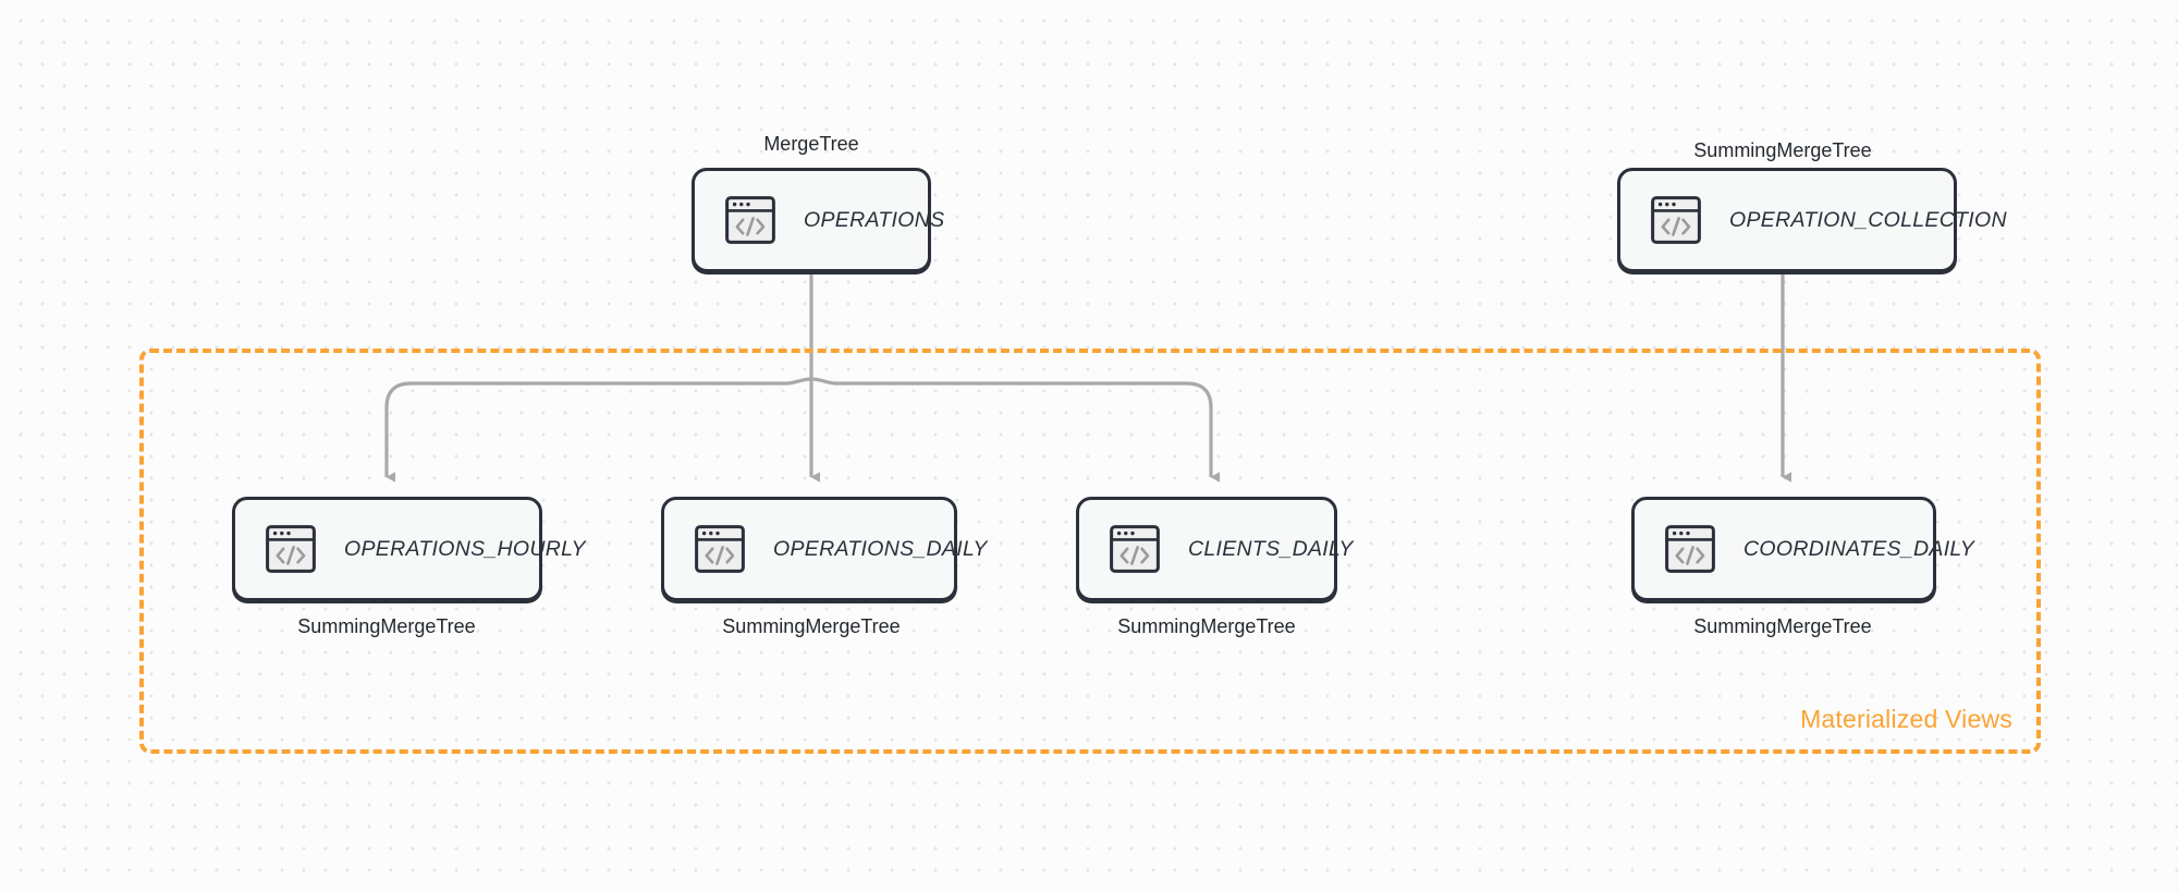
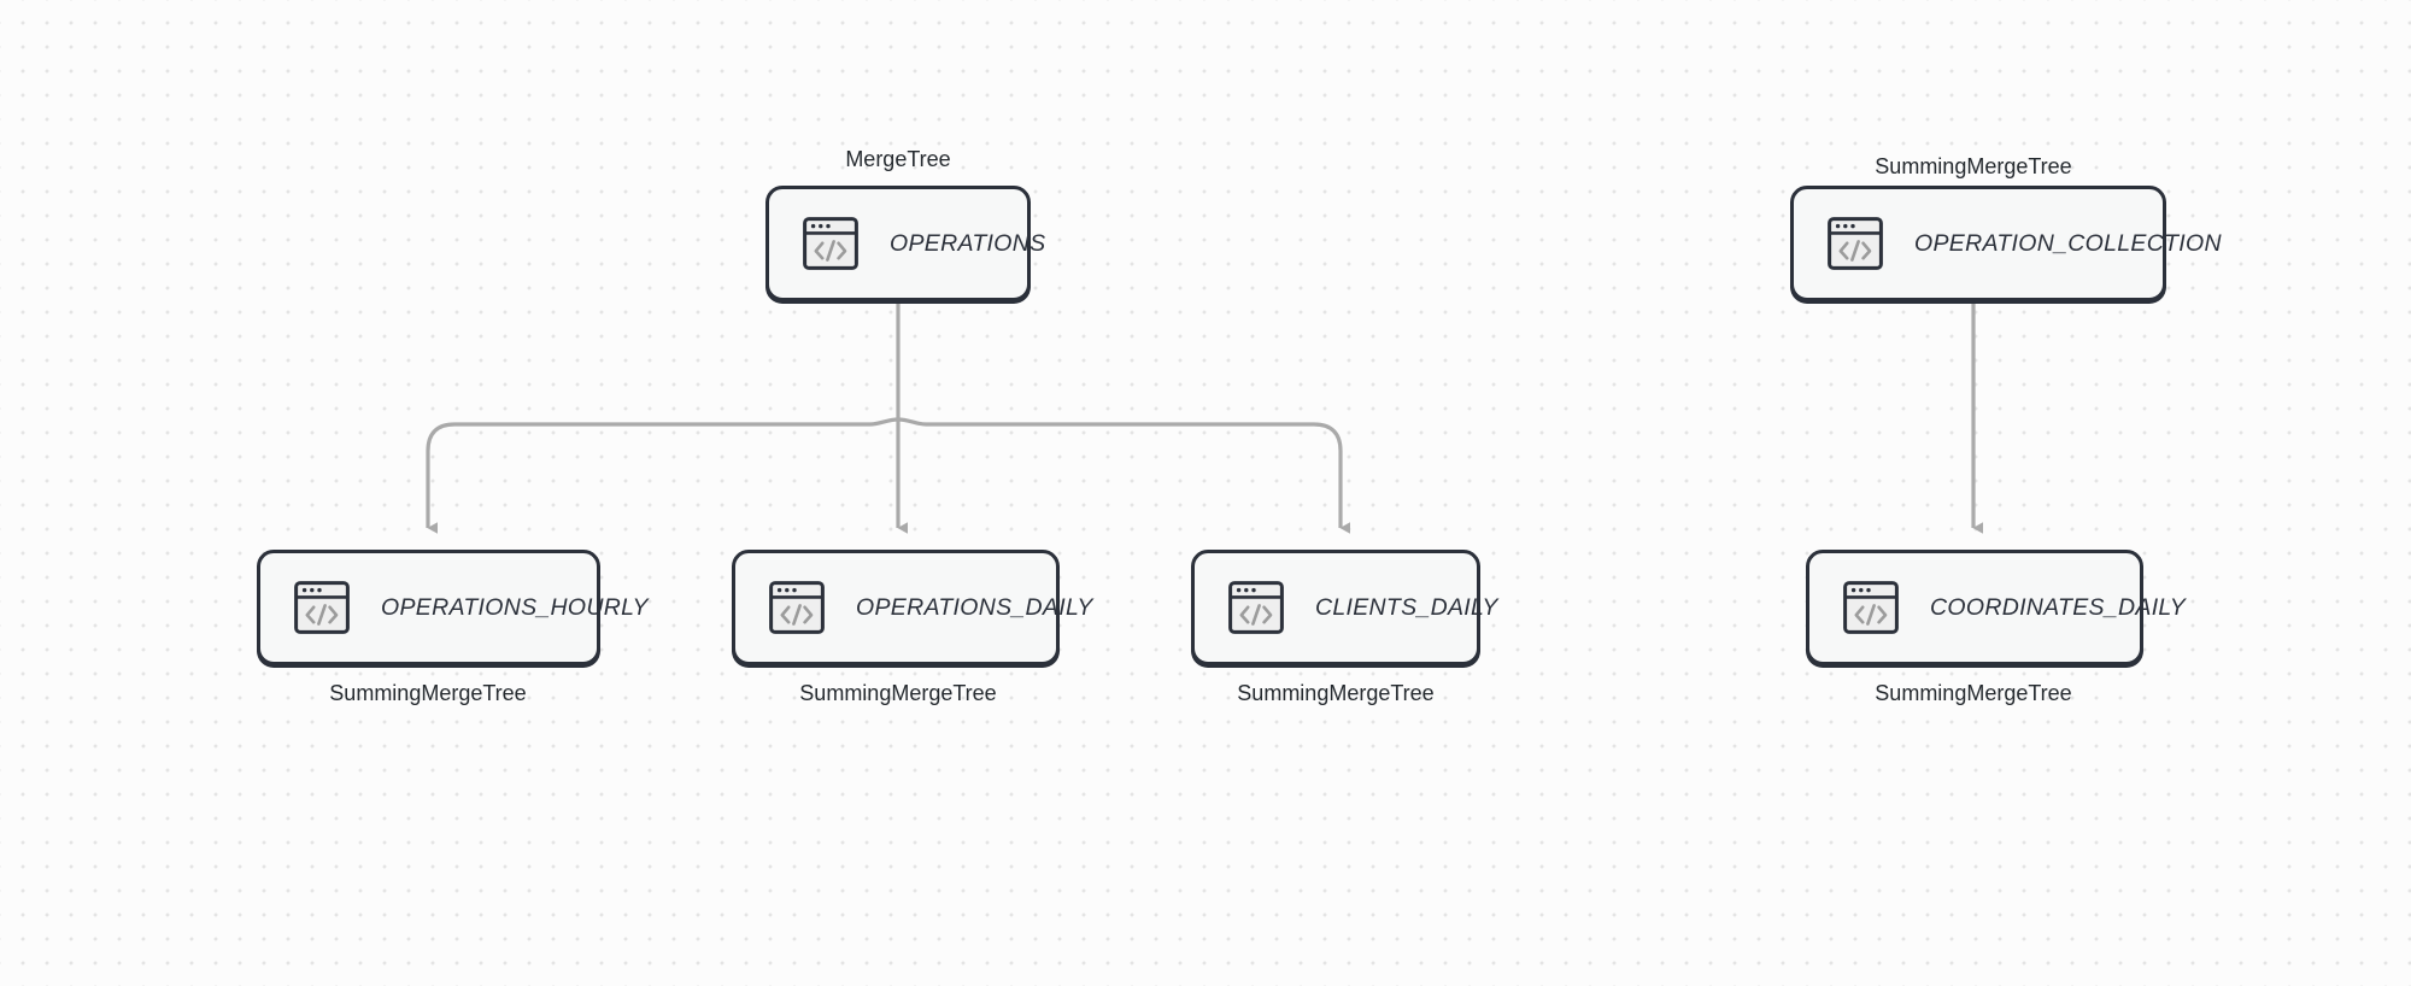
- Materialized Views
  MergeTree
  SummingMergeTree
  OPERATIONS
  OPERATION_COLLECTION
  OPERATIONS_HOURLY
  OPERATIONS_DAILY
  CLIENTS_DAILY
  COORDINATES_DAILY
  SummingMergeTree
  SummingMergeTree
  SummingMergeTree
  SummingMergeTree
